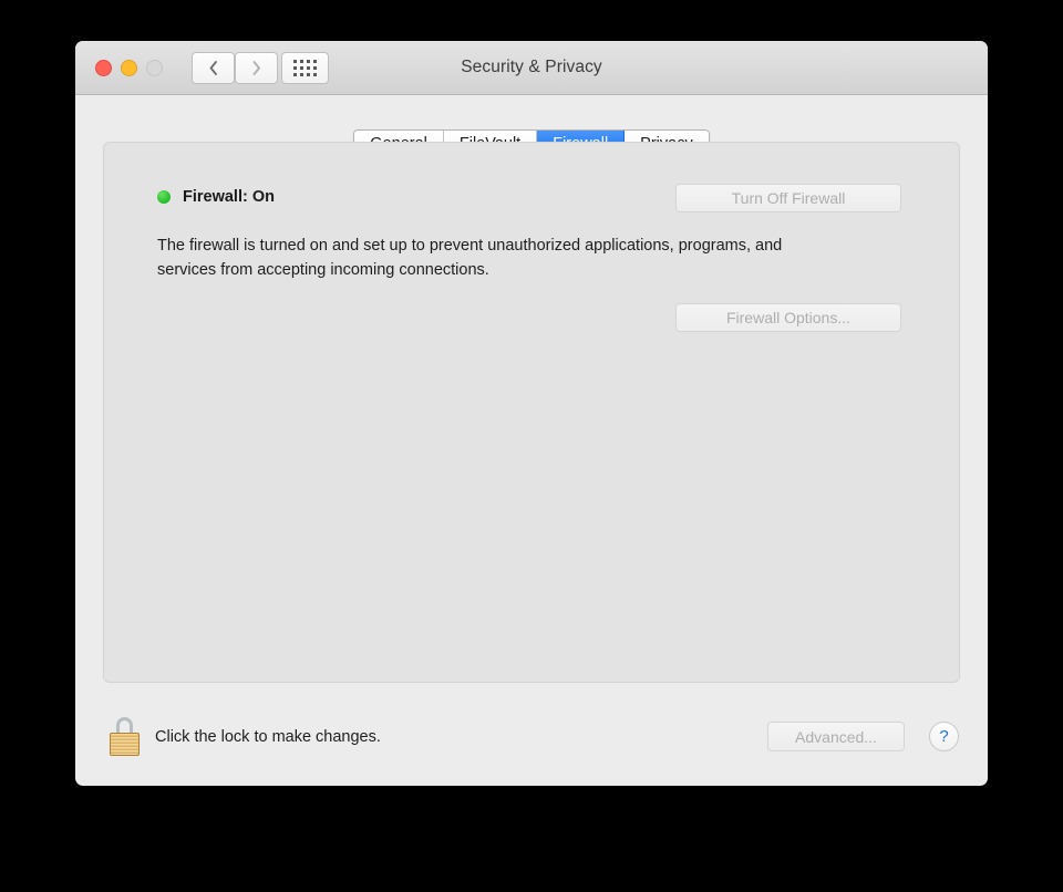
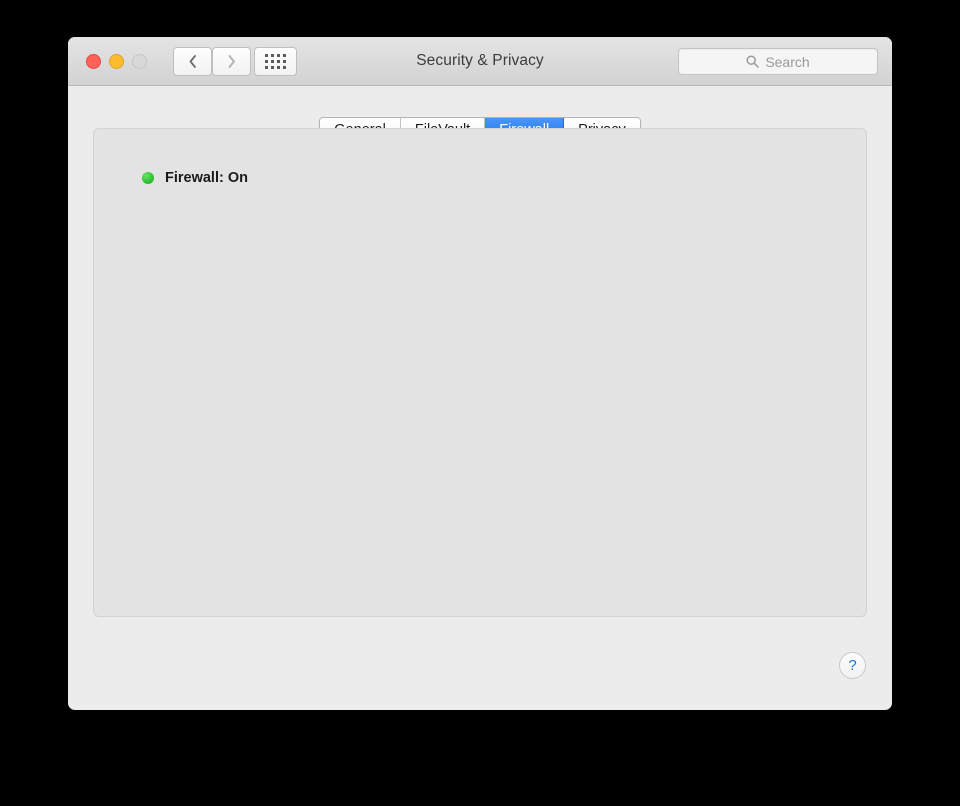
  Security & Privacy
+ Search
  Firewall: On
- Turn Off Firewall
- The firewall is turned on and set up to prevent unauthorized applications, programs, and services from accepting incoming connections.
- Firewall Options...
- Click the lock to make changes.
- Advanced...
  ?
